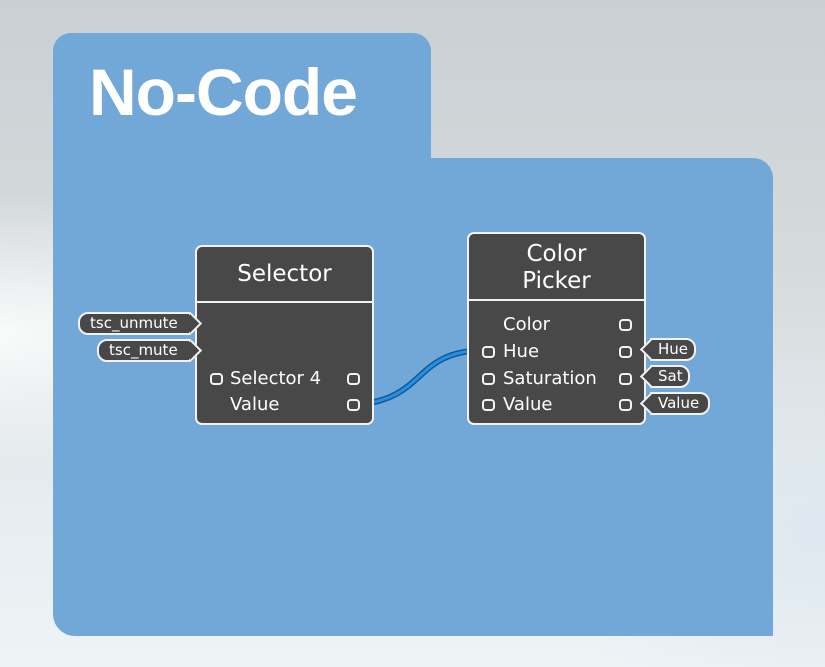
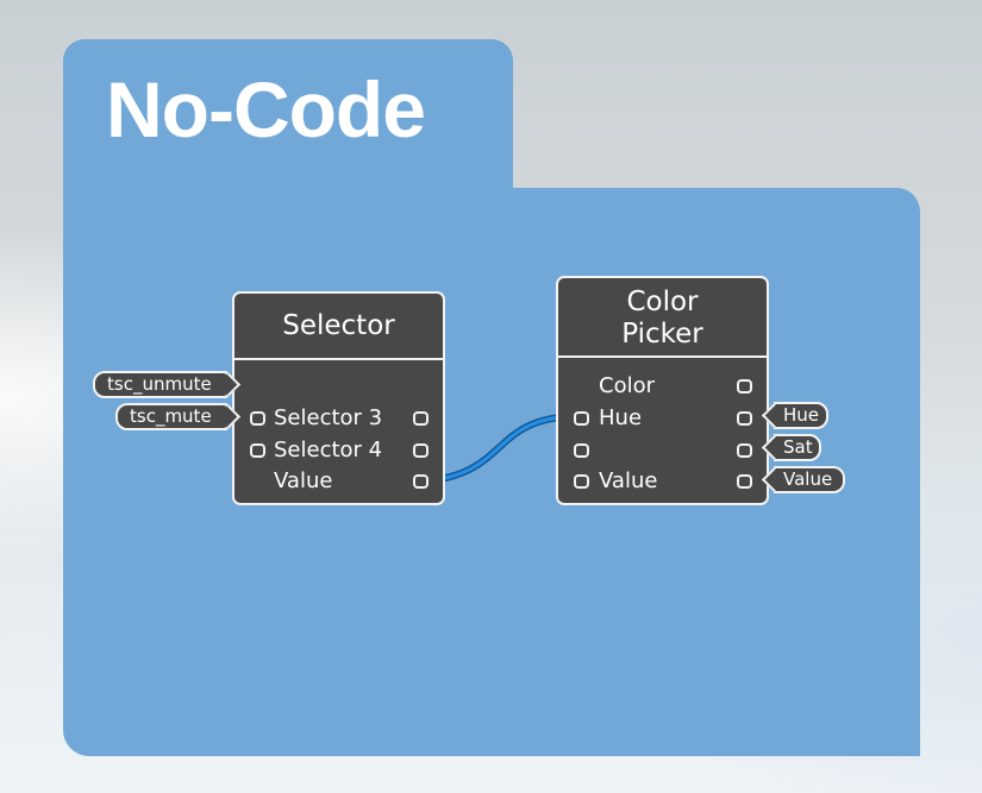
  No-Code
  Selector
+ Selector 3
  Selector 4
  Value
  tsc_unmute
  tsc_mute
  Color
  Picker
  Color
  Hue
- Saturation
  Value
  Hue
  Sat
  Value
